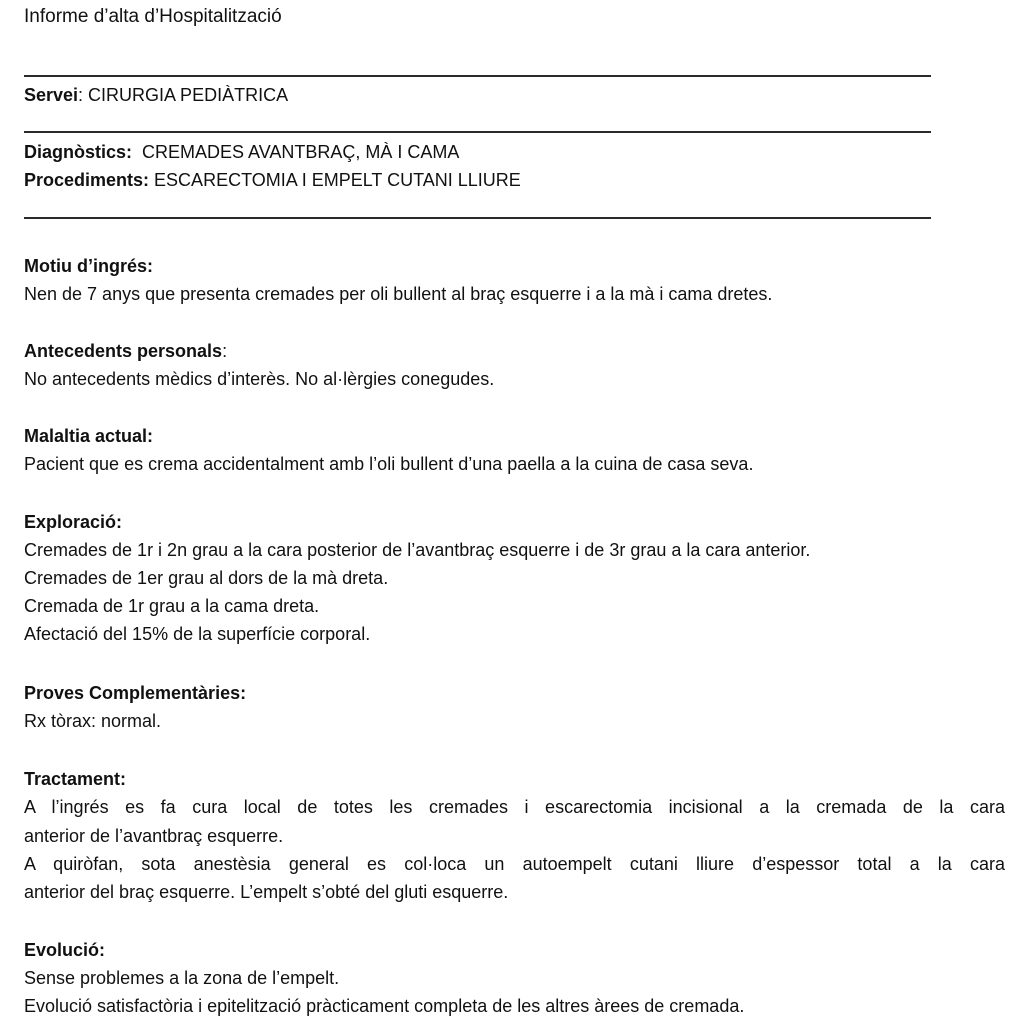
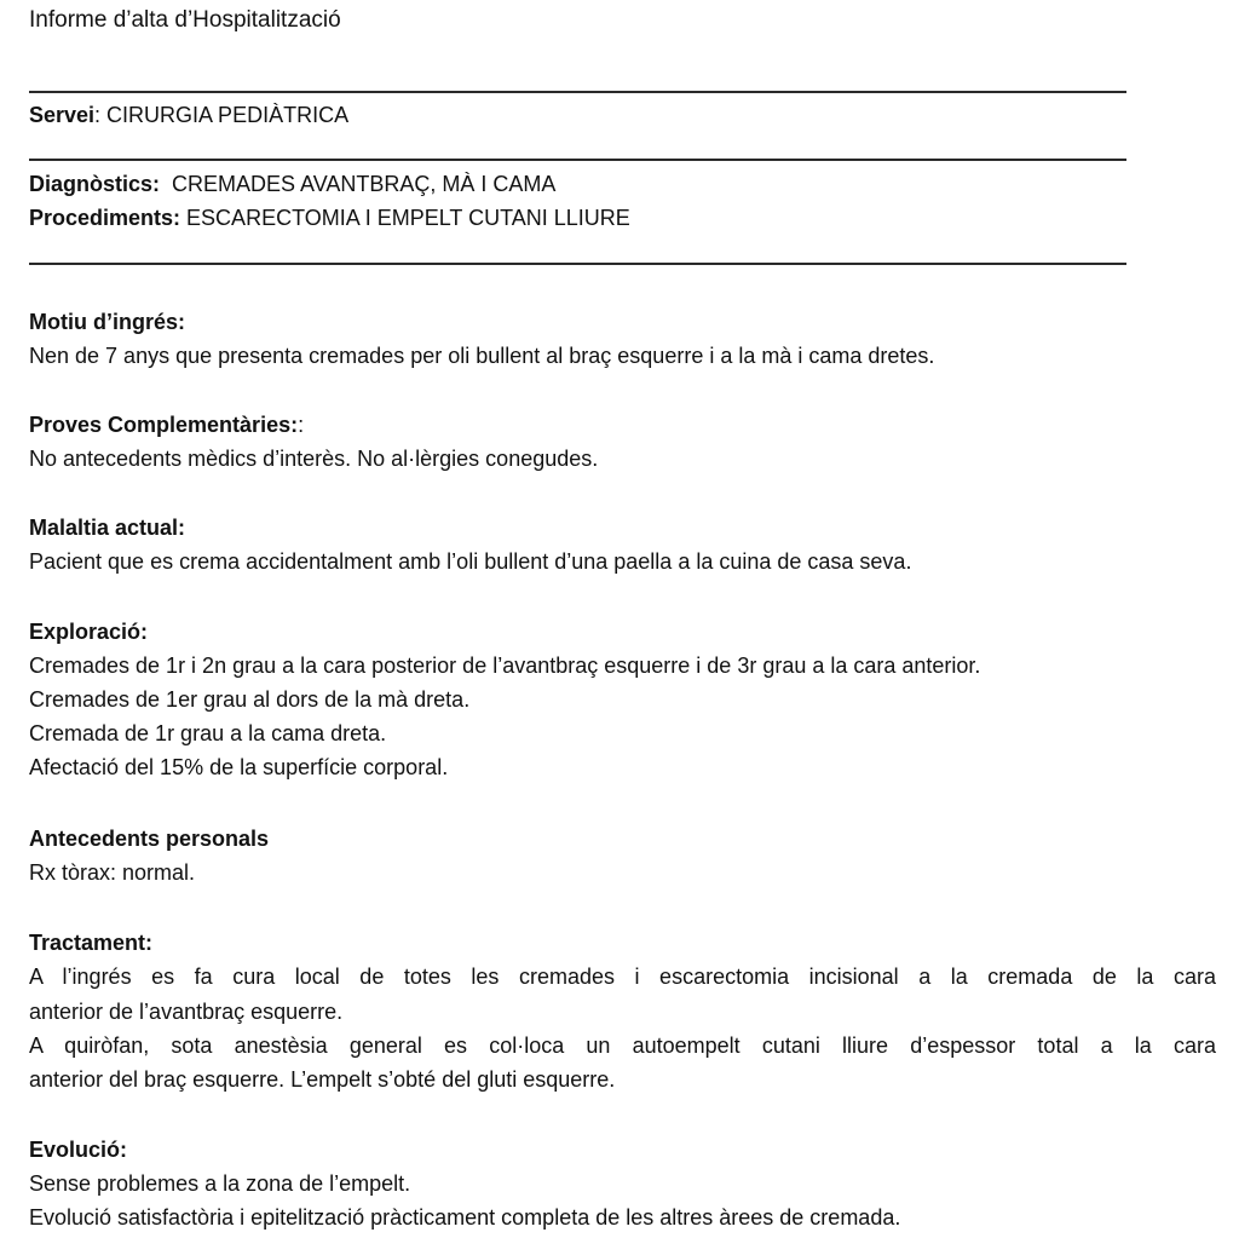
  Informe d’alta d’Hospitalització
  Servei: CIRURGIA PEDIÀTRICA
  Diagnòstics: CREMADES AVANTBRAÇ, MÀ I CAMA
  Procediments: ESCARECTOMIA I EMPELT CUTANI LLIURE
  Motiu d’ingrés:
  Nen de 7 anys que presenta cremades per oli bullent al braç esquerre i a la mà i cama dretes.
- Antecedents personals:
+ Proves Complementàries::
  No antecedents mèdics d’interès. No al·lèrgies conegudes.
  Malaltia actual:
  Pacient que es crema accidentalment amb l’oli bullent d’una paella a la cuina de casa seva.
  Exploració:
  Cremades de 1r i 2n grau a la cara posterior de l’avantbraç esquerre i de 3r grau a la cara anterior.
  Cremades de 1er grau al dors de la mà dreta.
  Cremada de 1r grau a la cama dreta.
  Afectació del 15% de la superfície corporal.
- Proves Complementàries:
+ Antecedents personals
  Rx tòrax: normal.
  Tractament:
  A l’ingrés es fa cura local de totes les cremades i escarectomia incisional a la cremada de la cara
  anterior de l’avantbraç esquerre.
  A quiròfan, sota anestèsia general es col·loca un autoempelt cutani lliure d’espessor total a la cara
  anterior del braç esquerre. L’empelt s’obté del gluti esquerre.
  Evolució:
  Sense problemes a la zona de l’empelt.
  Evolució satisfactòria i epitelització pràcticament completa de les altres àrees de cremada.
